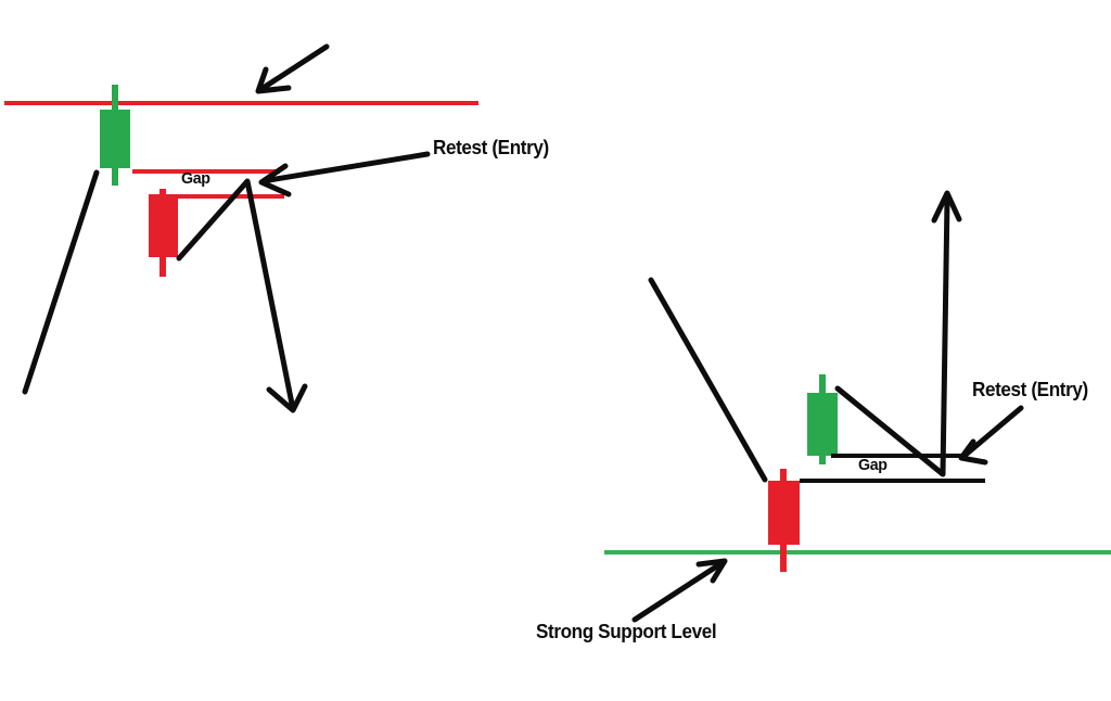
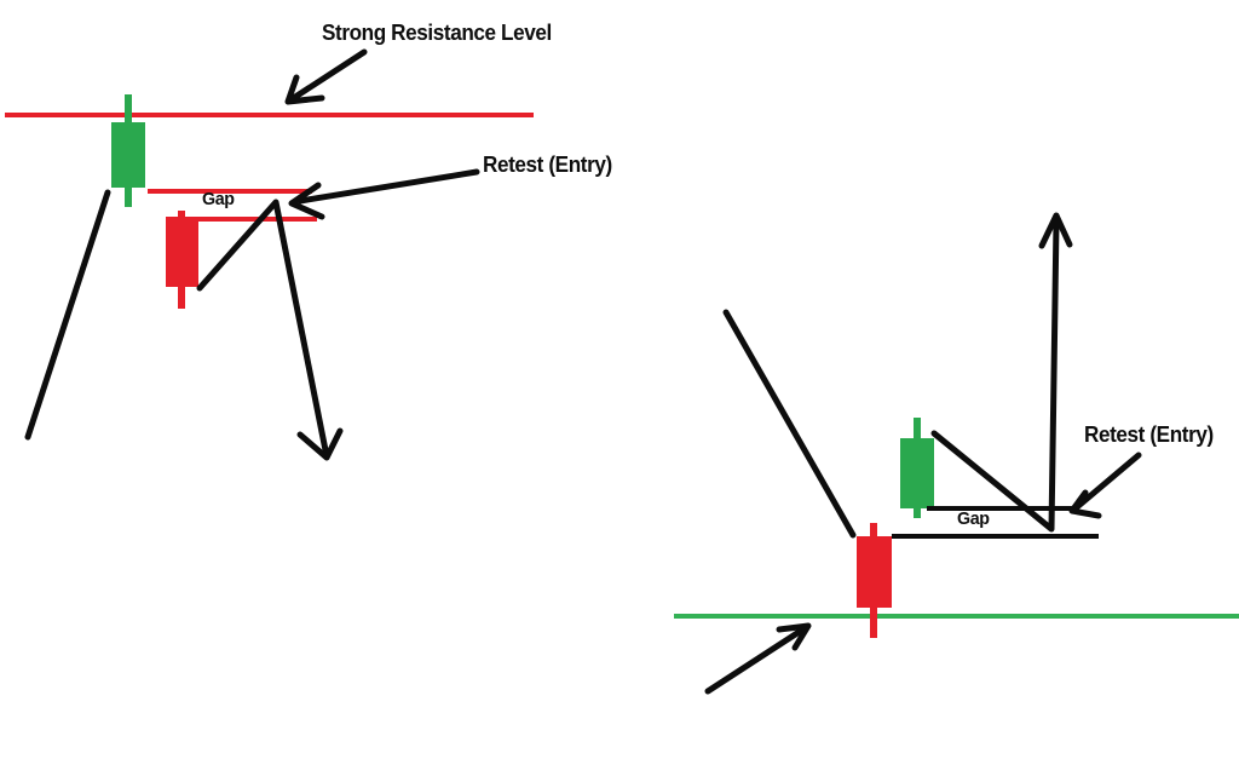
+ Strong Resistance Level
  Retest (Entry)
  Gap
  Gap
  Retest (Entry)
- Strong Support Level
